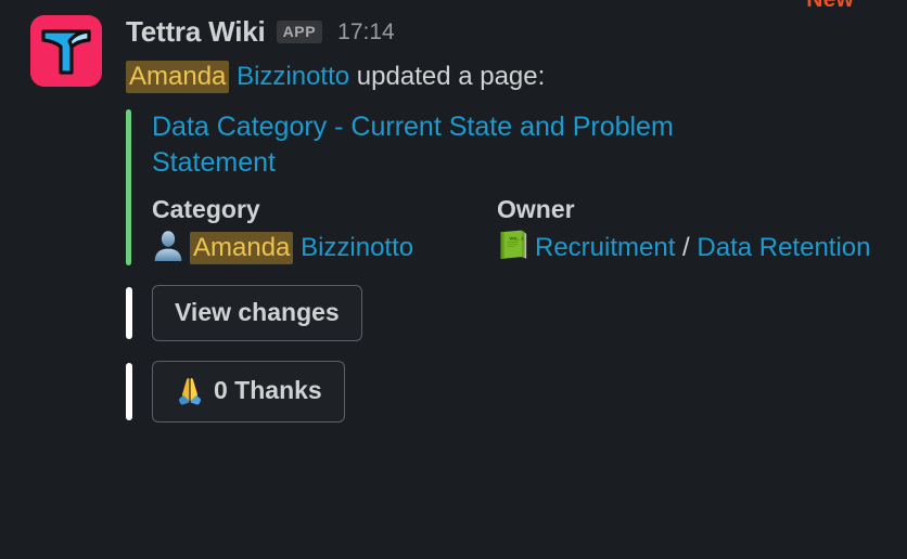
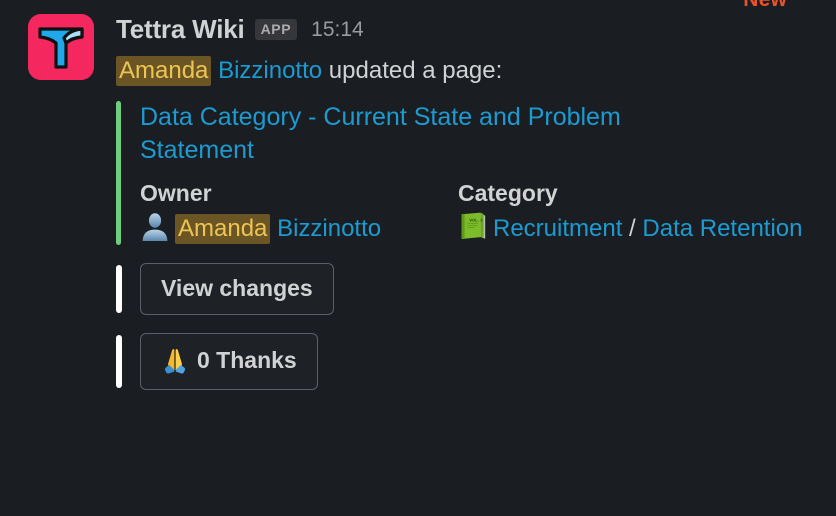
  Tettra Wiki
  APP
- 17:14
+ 15:14
  Amanda Bizzinotto updated a page:
  Data Category - Current State and Problem Statement
- Category
+ Owner
  Amanda Bizzinotto
- Owner
+ Category
  Recruitment / Data Retention
  View changes
  0 Thanks
